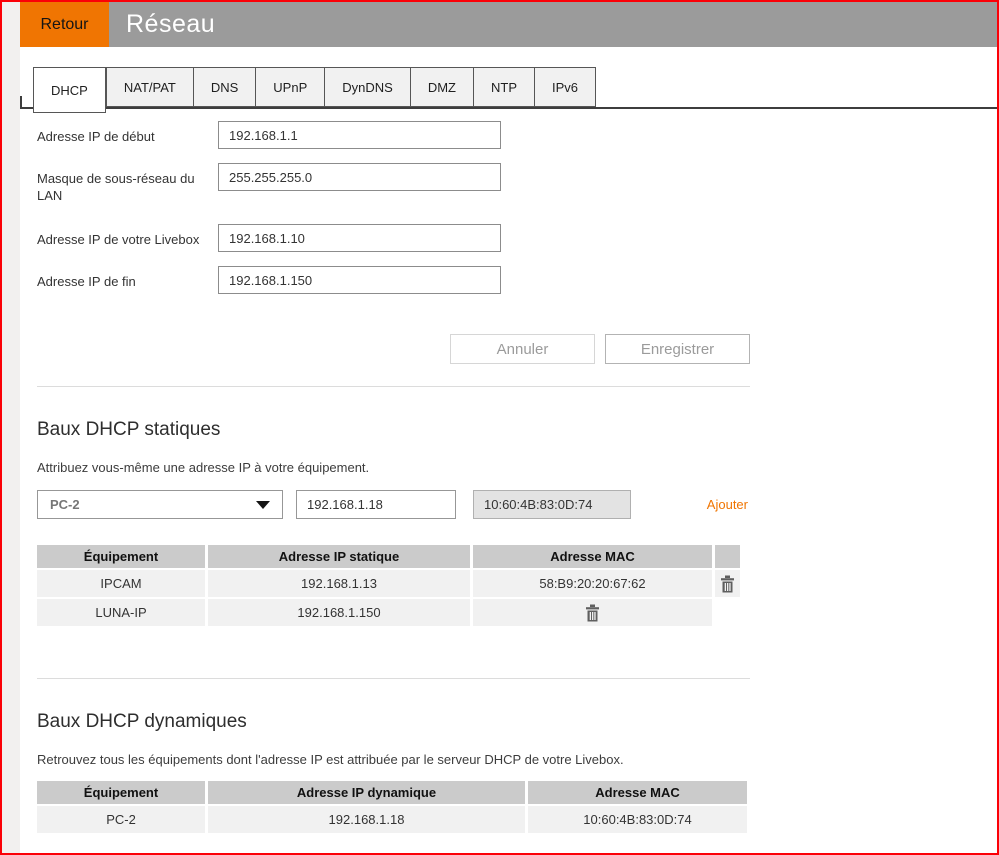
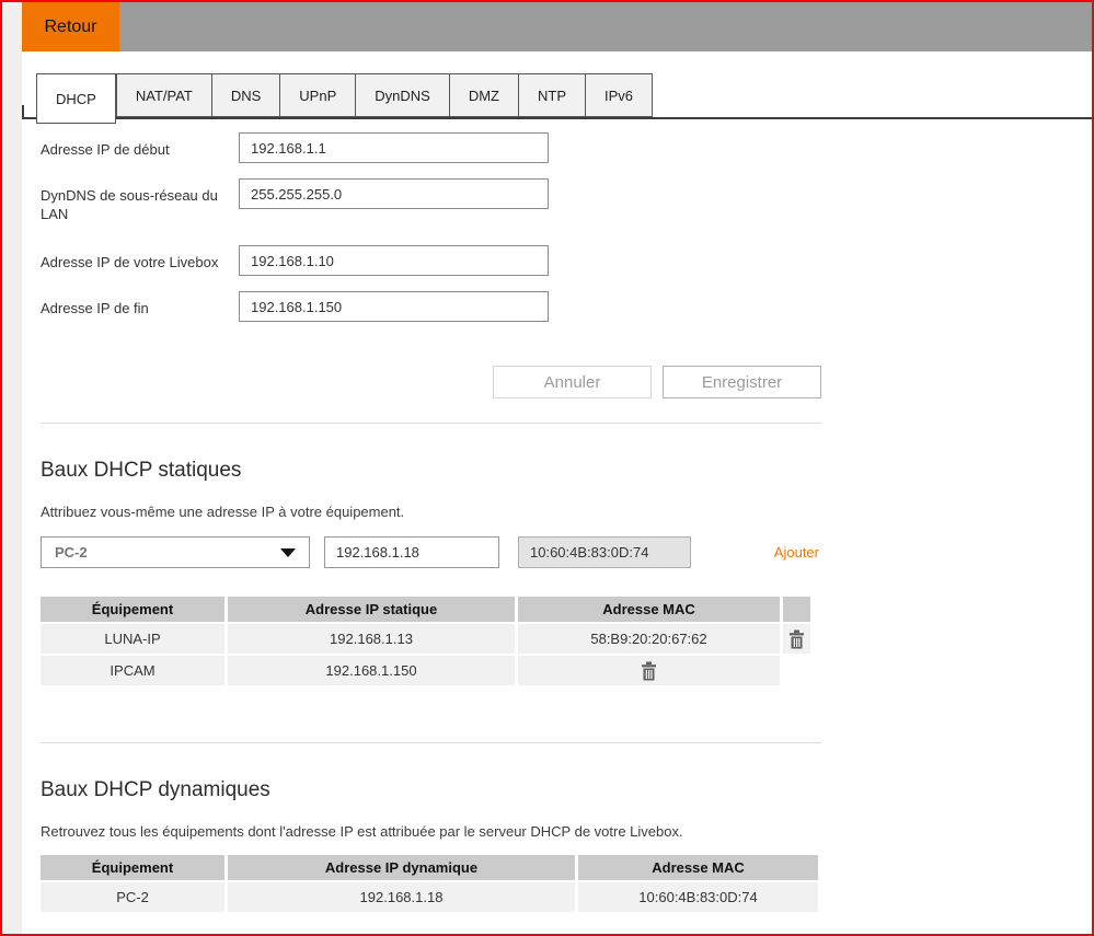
  Retour
- Réseau
  DHCP
  NAT/PAT
  DNS
  UPnP
  DynDNS
  DMZ
  NTP
  IPv6
  Adresse IP de début
  192.168.1.1
- Masque de sous-réseau du LAN
+ DynDNS de sous-réseau du LAN
  255.255.255.0
  Adresse IP de votre Livebox
  192.168.1.10
  Adresse IP de fin
  192.168.1.150
  Annuler
  Enregistrer
  Baux DHCP statiques
  Attribuez vous-même une adresse IP à votre équipement.
  PC-2
  192.168.1.18
  10:60:4B:83:0D:74
  Ajouter
  Équipement
  Adresse IP statique
  Adresse MAC
- IPCAM
+ LUNA-IP
  192.168.1.13
  58:B9:20:20:67:62
- LUNA-IP
+ IPCAM
  192.168.1.150
  Baux DHCP dynamiques
  Retrouvez tous les équipements dont l'adresse IP est attribuée par le serveur DHCP de votre Livebox.
  Équipement
  Adresse IP dynamique
  Adresse MAC
  PC-2
  192.168.1.18
  10:60:4B:83:0D:74
